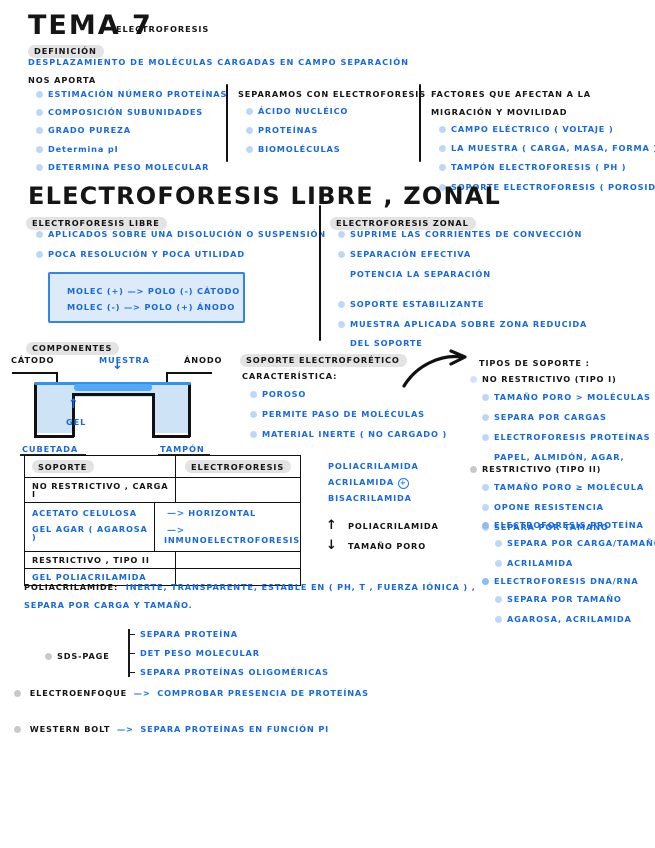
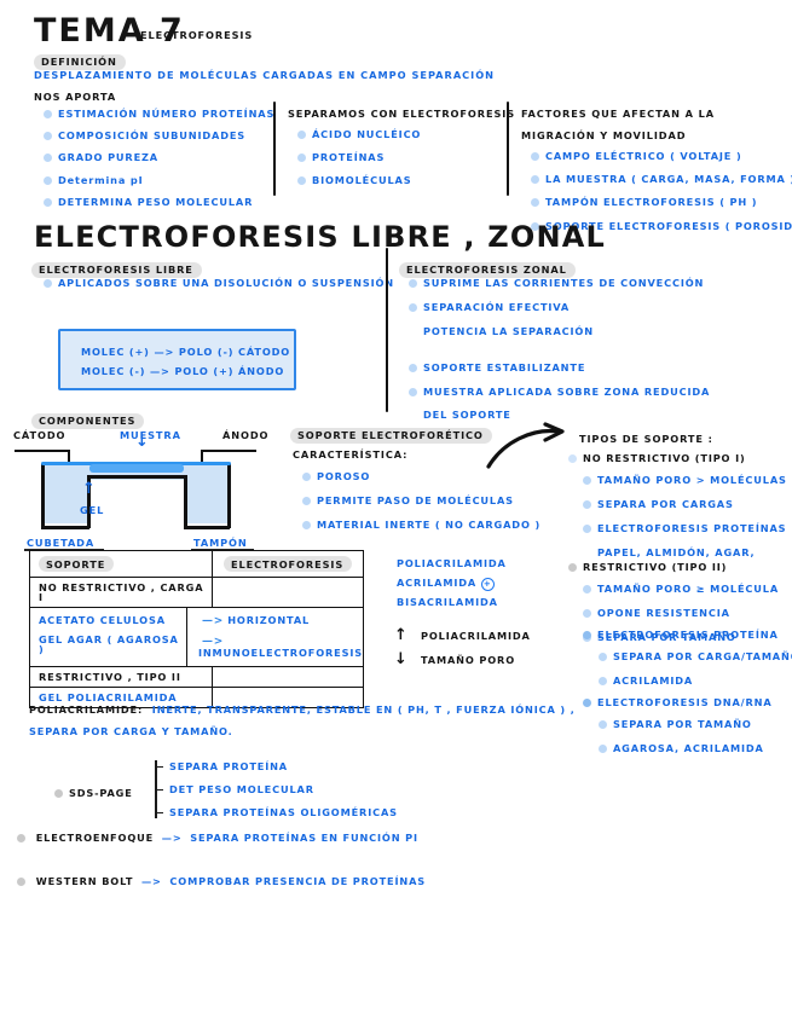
  TEMA 7
  ELECTROFORESIS
  DEFINICIÓN
  DESPLAZAMIENTO DE MOLÉCULAS CARGADAS EN CAMPO SEPARACIÓN
  NOS APORTA
  ESTIMACIÓN NÚMERO PROTEÍNAS
  COMPOSICIÓN SUBUNIDADES
  GRADO PUREZA
  Determina pI
  DETERMINA PESO MOLECULAR
  SEPARAMOS CON ELECTROFORESIS
  ÁCIDO NUCLÉICO
  PROTEÍNAS
  BIOMOLÉCULAS
  FACTORES QUE AFECTAN A LA
  MIGRACIÓN Y MOVILIDAD
  CAMPO ELÉCTRICO ( VOLTAJE )
  LA MUESTRA ( CARGA, MASA, FORMA
  TAMPÓN ELECTROFORESIS ( PH )
  SOPORTE ELECTROFORESIS ( POROSID
  ELECTROFORESIS LIBRE , ZONAL
  ELECTROFORESIS LIBRE
  APLICADOS SOBRE UNA DISOLUCIÓN O SUSPENSIÓN
- POCA RESOLUCIÓN Y POCA UTILIDAD
  MOLEC (+) —> POLO (-) CÁTODO
  MOLEC (-) —> POLO (+) ÁNODO
  ELECTROFORESIS ZONAL
  SUPRIME LAS CORRIENTES DE CONVECCIÓN
  SEPARACIÓN EFECTIVA
  POTENCIA LA SEPARACIÓN
  SOPORTE ESTABILIZANTE
  MUESTRA APLICADA SOBRE ZONA REDUCIDA
  DEL SOPORTE
  COMPONENTES
  CÁTODO
  MUESTRA
  ÁNODO
  ↓
  ↑
  GEL
  CUBETADA
  TAMPÓN
  SOPORTE ELECTROFORÉTICO
  CARACTERÍSTICA:
  POROSO
  PERMITE PASO DE MOLÉCULAS
  MATERIAL INERTE ( NO CARGADO )
  TIPOS DE SOPORTE :
  NO RESTRICTIVO (TIPO I)
  TAMAÑO PORO > MOLÉCULAS
  SEPARA POR CARGAS
  ELECTROFORESIS PROTEÍNAS
  PAPEL, ALMIDÓN, AGAR,
  RESTRICTIVO (TIPO II)
  TAMAÑO PORO ≥ MOLÉCULA
  OPONE RESISTENCIA
  SEPARA POR TAMAÑO
  ELECTROFORESIS PROTEÍNA
  SEPARA POR CARGA/TAMAÑ
  ACRILAMIDA
  ELECTROFORESIS DNA/RNA
  SEPARA POR TAMAÑO
  AGAROSA, ACRILAMIDA
  SOPORTE
  ELECTROFORESIS
  NO RESTRICTIVO , CARGA I
  ACETATO CELULOSA
  GEL AGAR ( AGAROSA )
  —> HORIZONTAL
  —>INMUNOELECTROFORESIS
  RESTRICTIVO , TIPO II
  GEL POLIACRILAMIDA
  POLIACRILAMIDA
  ACRILAMIDA +
  BISACRILAMIDA
  ↑ POLIACRILAMIDA
  ↓ TAMAÑO PORO
  POLIACRILAMIDE: INERTE, TRANSPARENTE, ESTABLE EN ( PH, T , FUERZA IÓNICA ) ,
  SEPARA POR CARGA Y TAMAÑO.
  SDS-PAGE
  SEPARA PROTEÍNA
  DET PESO MOLECULAR
  SEPARA PROTEÍNAS OLIGOMÉRICAS
- ELECTROENFOQUE —> COMPROBAR PRESENCIA DE PROTEÍNAS
+ ELECTROENFOQUE —> SEPARA PROTEÍNAS EN FUNCIÓN PI
- WESTERN BOLT —> SEPARA PROTEÍNAS EN FUNCIÓN PI
+ WESTERN BOLT —> COMPROBAR PRESENCIA DE PROTEÍNAS
